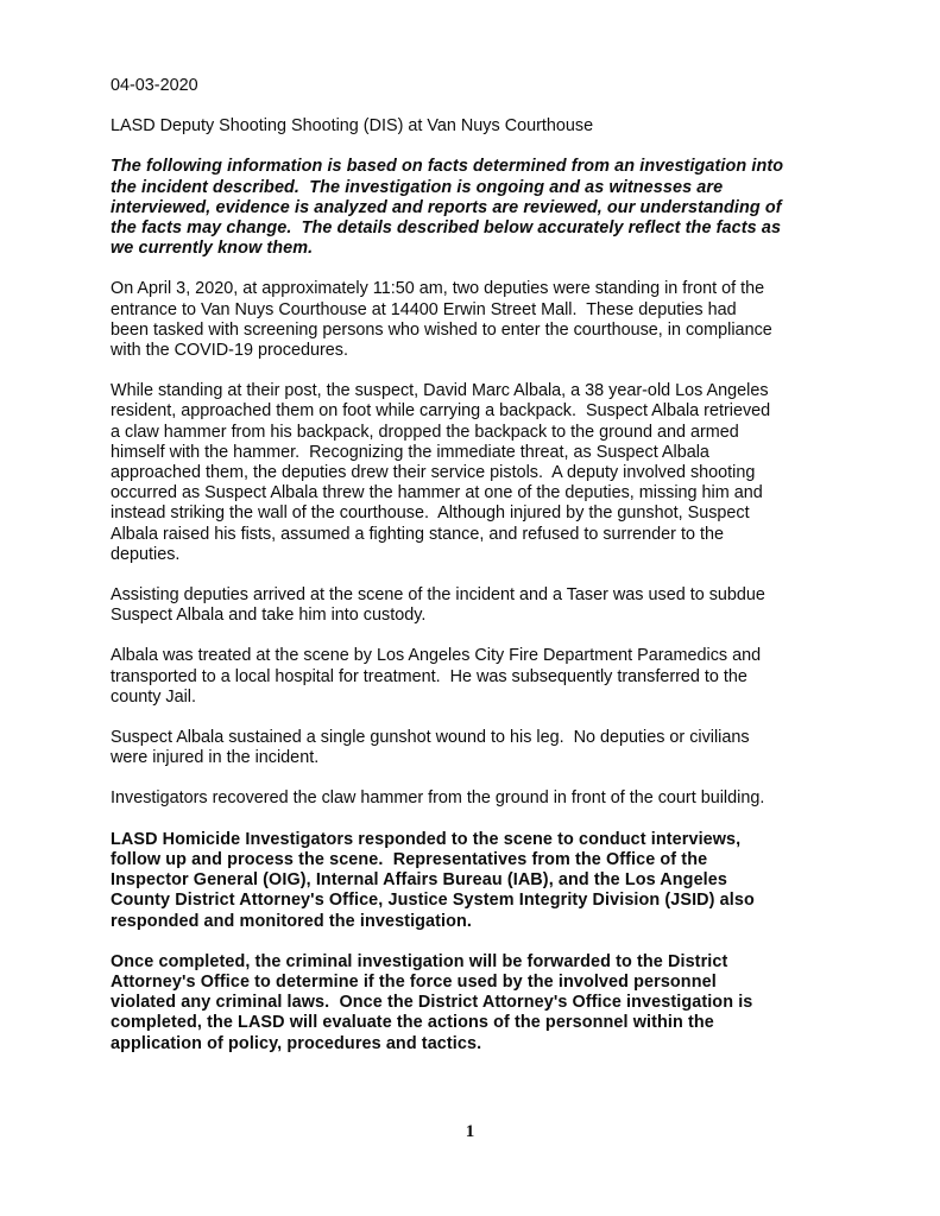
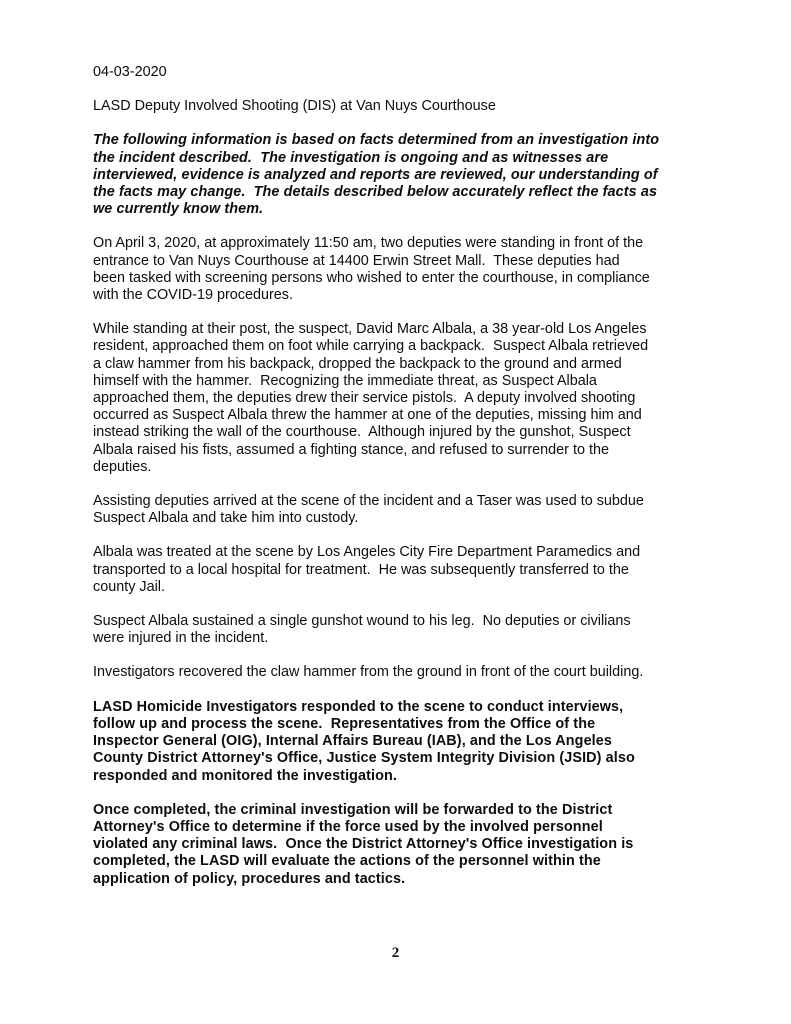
  04-03-2020
- LASD Deputy Shooting Shooting (DIS) at Van Nuys Courthouse
+ LASD Deputy Involved Shooting (DIS) at Van Nuys Courthouse
  The following information is based on facts determined from an investigation into
  the incident described. The investigation is ongoing and as witnesses are
  interviewed, evidence is analyzed and reports are reviewed, our understanding of
  the facts may change. The details described below accurately reflect the facts as
  we currently know them.
  On April 3, 2020, at approximately 11:50 am, two deputies were standing in front of the
  entrance to Van Nuys Courthouse at 14400 Erwin Street Mall. These deputies had
  been tasked with screening persons who wished to enter the courthouse, in compliance
  with the COVID-19 procedures.
  While standing at their post, the suspect, David Marc Albala, a 38 year-old Los Angeles
  resident, approached them on foot while carrying a backpack. Suspect Albala retrieved
  a claw hammer from his backpack, dropped the backpack to the ground and armed
  himself with the hammer. Recognizing the immediate threat, as Suspect Albala
  approached them, the deputies drew their service pistols. A deputy involved shooting
  occurred as Suspect Albala threw the hammer at one of the deputies, missing him and
  instead striking the wall of the courthouse. Although injured by the gunshot, Suspect
  Albala raised his fists, assumed a fighting stance, and refused to surrender to the
  deputies.
  Assisting deputies arrived at the scene of the incident and a Taser was used to subdue
  Suspect Albala and take him into custody.
  Albala was treated at the scene by Los Angeles City Fire Department Paramedics and
  transported to a local hospital for treatment. He was subsequently transferred to the
  county Jail.
  Suspect Albala sustained a single gunshot wound to his leg. No deputies or civilians
  were injured in the incident.
  Investigators recovered the claw hammer from the ground in front of the court building.
  LASD Homicide Investigators responded to the scene to conduct interviews,
  follow up and process the scene. Representatives from the Office of the
  Inspector General (OIG), Internal Affairs Bureau (IAB), and the Los Angeles
  County District Attorney's Office, Justice System Integrity Division (JSID) also
  responded and monitored the investigation.
  Once completed, the criminal investigation will be forwarded to the District
  Attorney's Office to determine if the force used by the involved personnel
  violated any criminal laws. Once the District Attorney's Office investigation is
  completed, the LASD will evaluate the actions of the personnel within the
  application of policy, procedures and tactics.
- 1
+ 2
